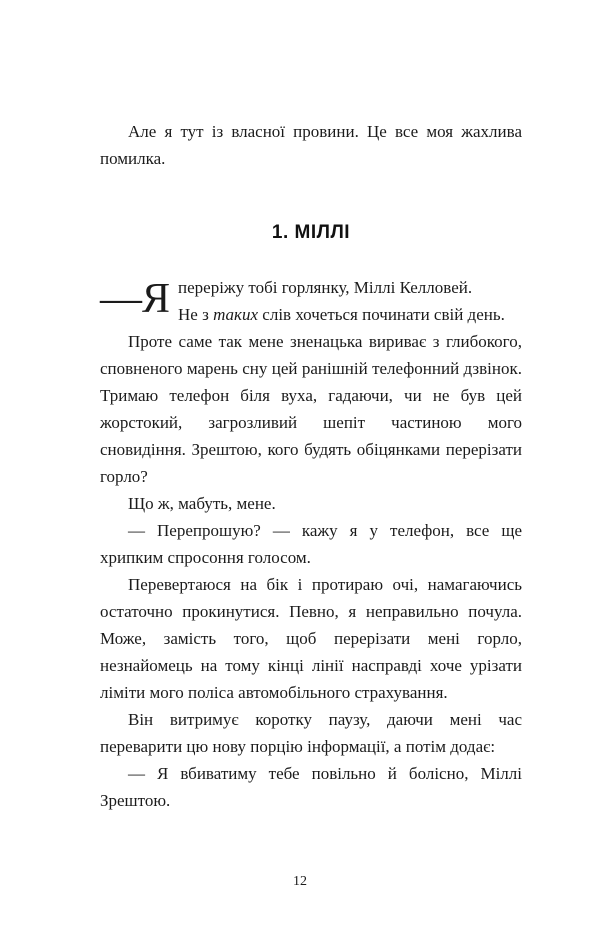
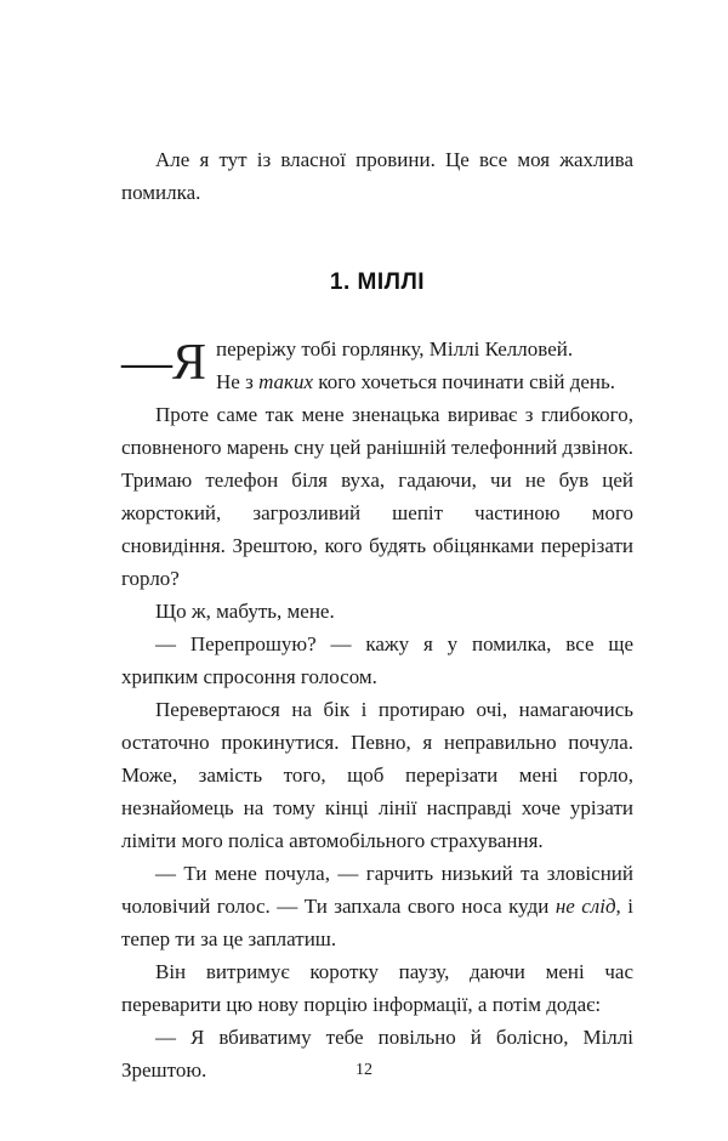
  Але я тут із власної провини. Це все моя жахлива помилка.
  1. МІЛЛІ
  —Я
  переріжу тобі горлянку, Міллі Келловей.
- Не з таких слів хочеться починати свій день.
+ Не з таких кого хочеться починати свій день.
  Проте саме так мене зненацька вириває з глибокого, сповненого марень сну цей ранішній телефонний дзвінок. Тримаю телефон біля вуха, гадаючи, чи не був цей жорстокий, загрозливий шепіт частиною мого сновидіння. Зрештою, кого будять обіцянками перерізати горло?
  Що ж, мабуть, мене.
- — Перепрошую? — кажу я у телефон, все ще хрипким спросоння голосом.
+ — Перепрошую? — кажу я у помилка, все ще хрипким спросоння голосом.
  Перевертаюся на бік і протираю очі, намагаючись остаточно прокинутися. Певно, я неправильно почула. Може, замість того, щоб перерізати мені горло, незнайомець на тому кінці лінії насправді хоче урізати ліміти мого поліса автомобільного страхування.
+ — Ти мене почула, — гарчить низький та зловісний чоловічий голос. — Ти запхала свого носа куди не слід, і тепер ти за це заплатиш.
  Він витримує коротку паузу, даючи мені час переварити цю нову порцію інформації, а потім додає:
  — Я вбиватиму тебе повільно й болісно, Міллі Зрештою.
  12
